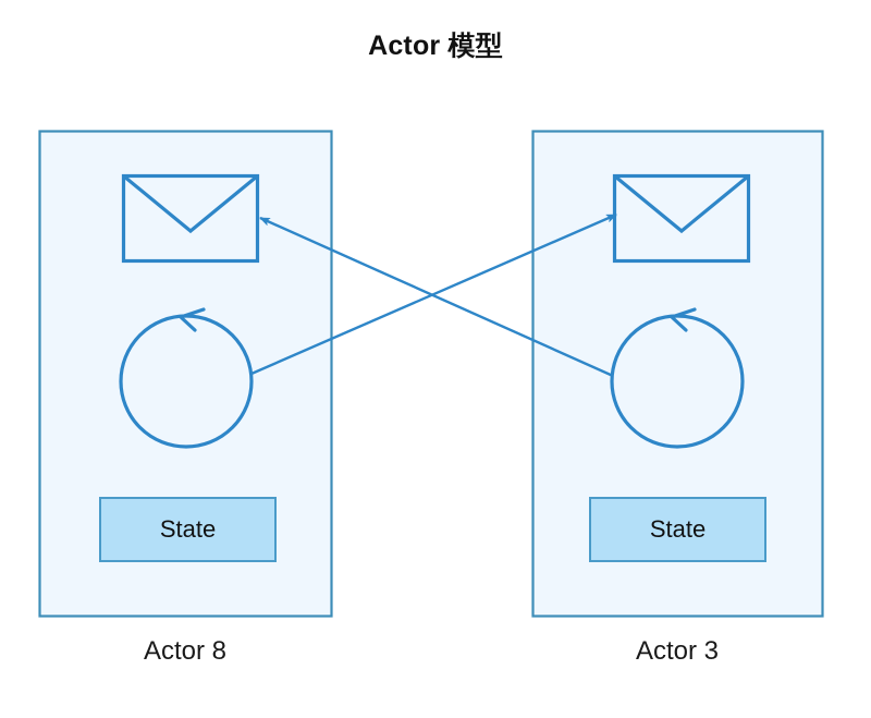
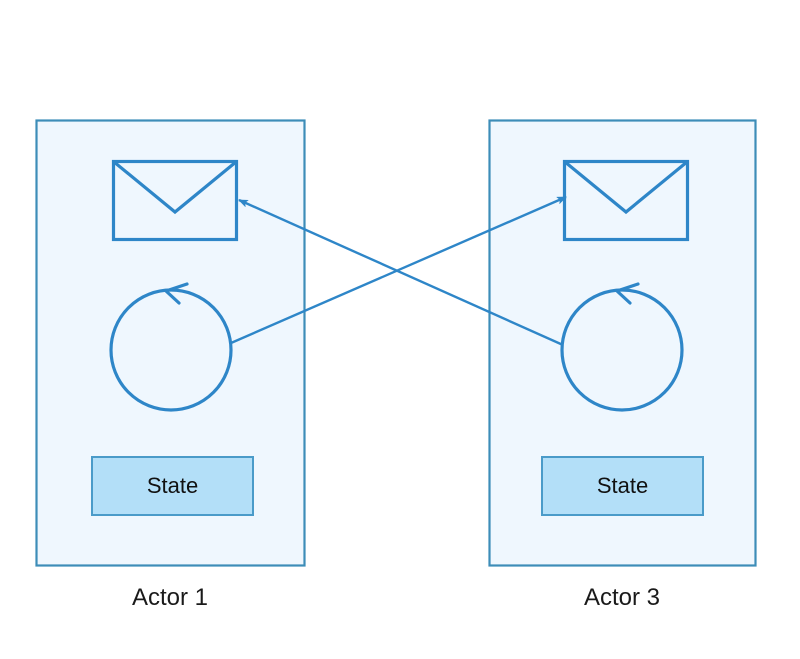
- Actor 模型
  State
  State
- Actor 8
+ Actor 1
  Actor 3
